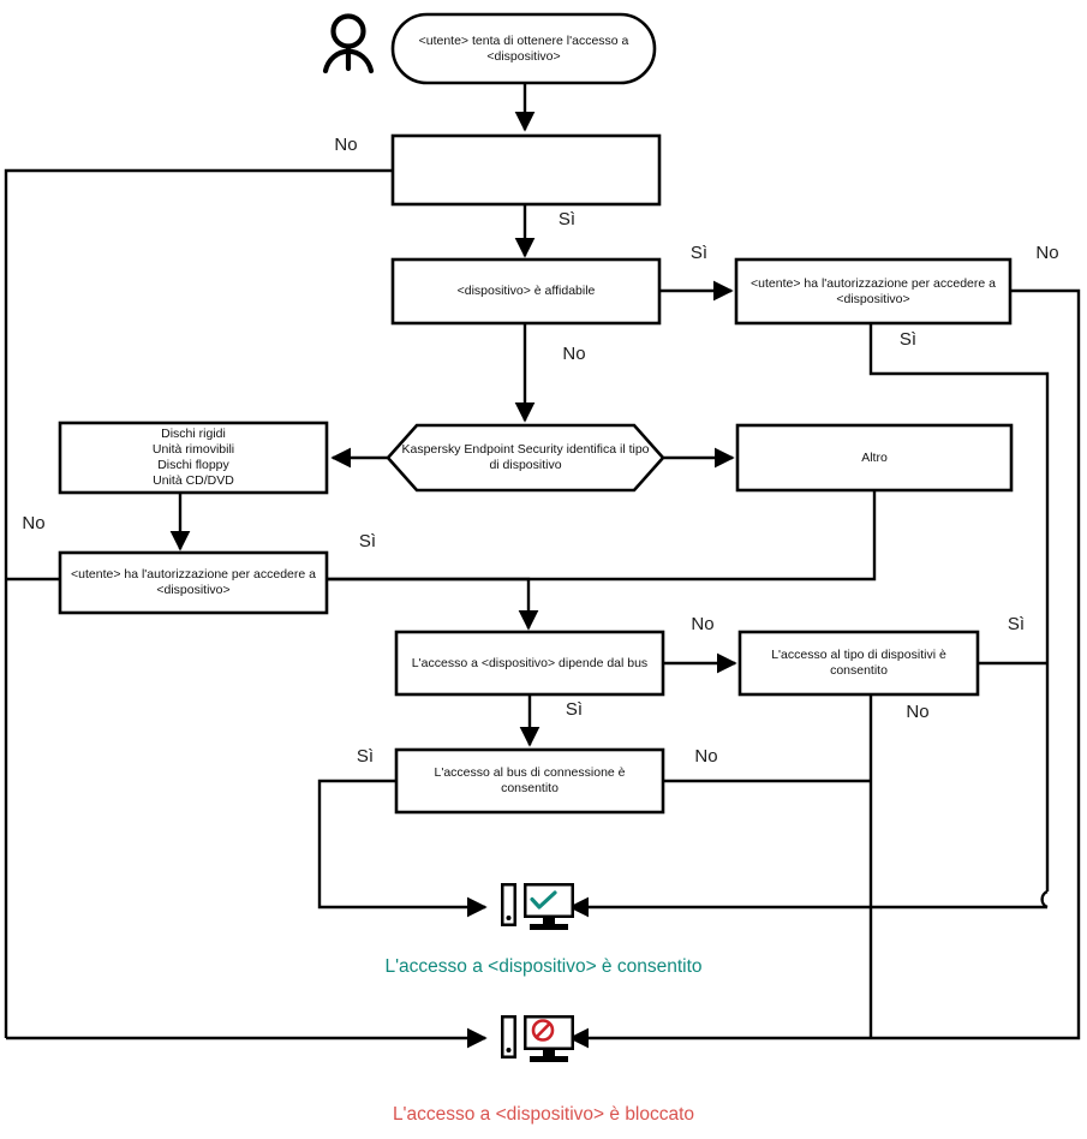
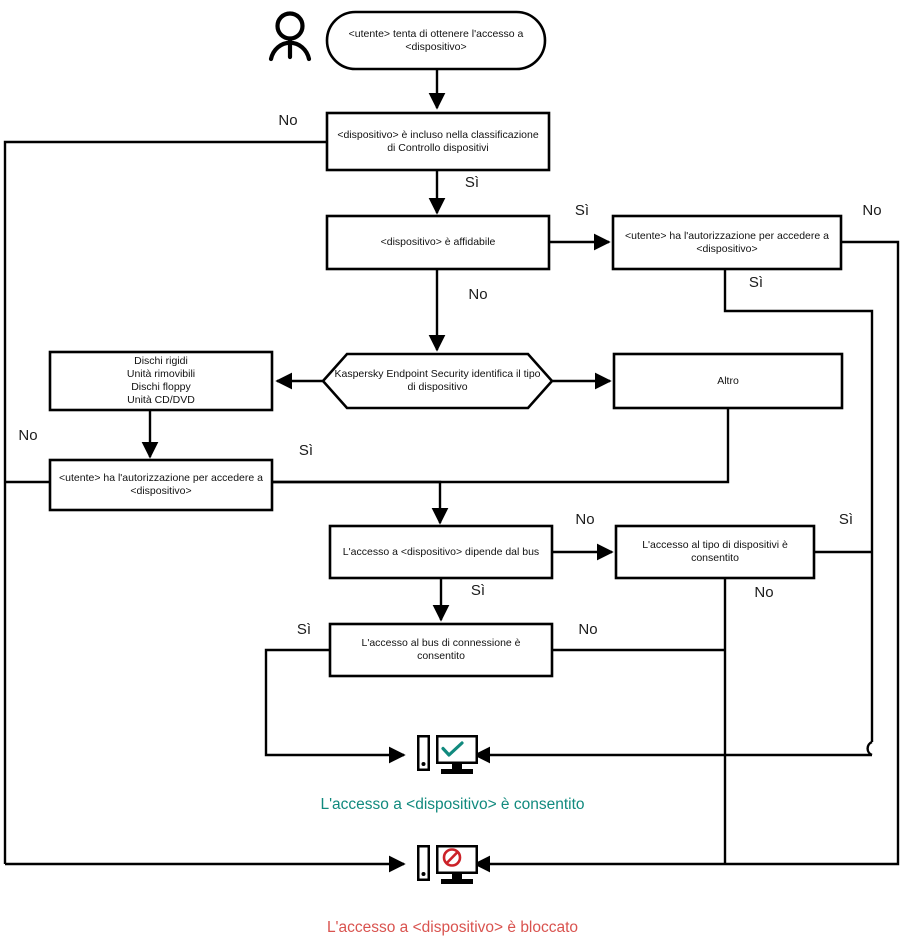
  <utente> tenta di ottenere l'accesso a
  <dispositivo>
+ <dispositivo> è incluso nella classificazione
+ di Controllo dispositivi
  <dispositivo> è affidabile
  <utente> ha l'autorizzazione per accedere a
  <dispositivo>
  Kaspersky Endpoint Security identifica il tipo
  di dispositivo
  Dischi rigidi
  Unità rimovibili
  Dischi floppy
  Unità CD/DVD
  Altro
  <utente> ha l'autorizzazione per accedere a
  <dispositivo>
  L'accesso a <dispositivo> dipende dal bus
  L'accesso al tipo di dispositivi è
  consentito
  L'accesso al bus di connessione è
  consentito
  No
  Sì
  Sì
  No
  No
  Sì
  No
  Sì
  No
  Sì
  Sì
  No
  Sì
  No
  L'accesso a <dispositivo> è consentito
  L'accesso a <dispositivo> è bloccato
